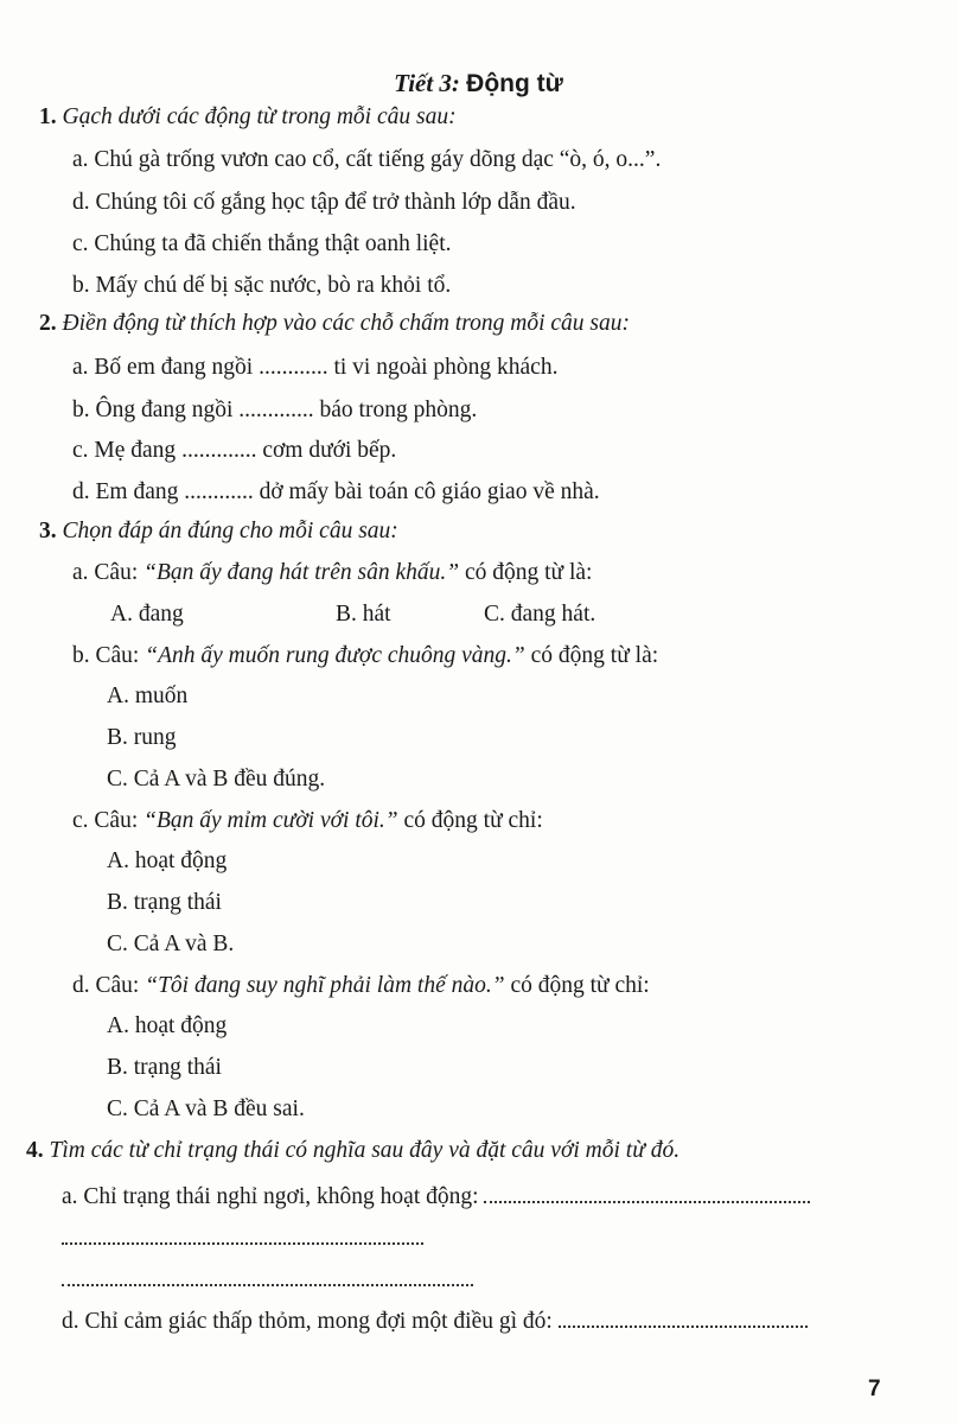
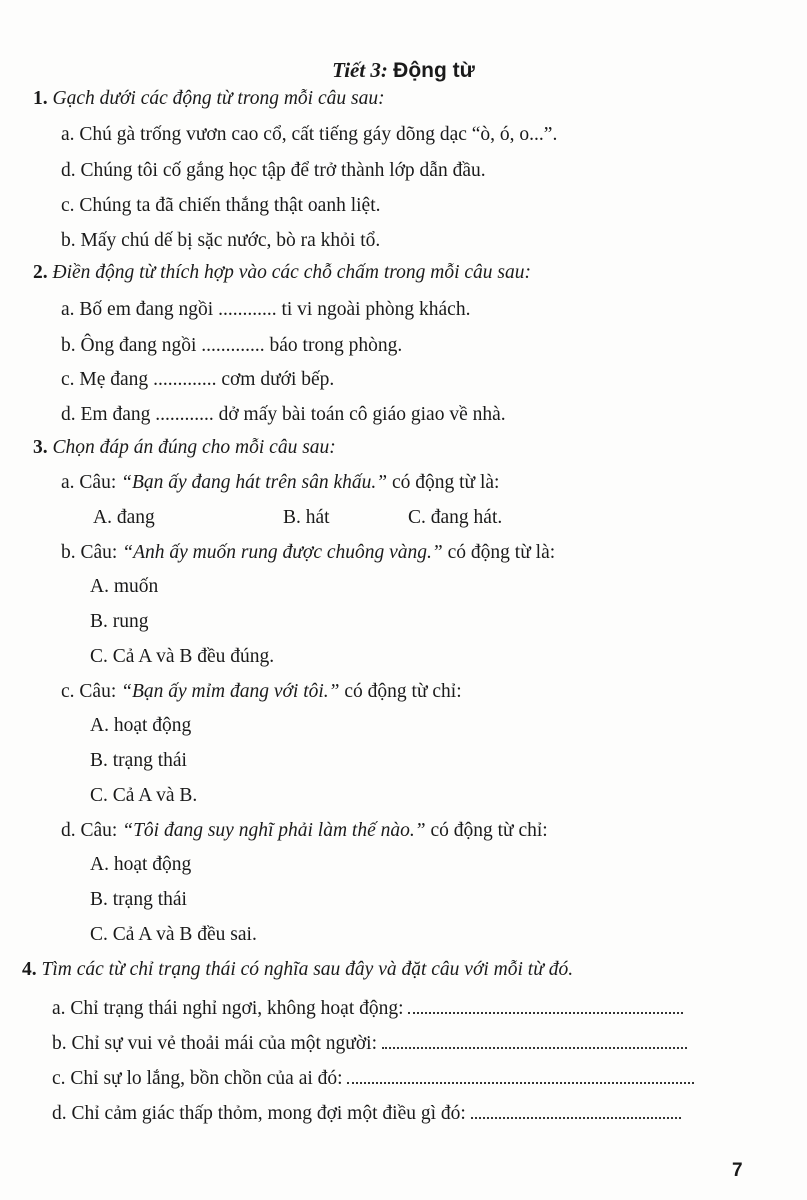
  Tiết 3: Động từ
  1. Gạch dưới các động từ trong mỗi câu sau:
  a. Chú gà trống vươn cao cổ, cất tiếng gáy dõng dạc “ò, ó, o...”.
  d. Chúng tôi cố gắng học tập để trở thành lớp dẫn đầu.
  c. Chúng ta đã chiến thắng thật oanh liệt.
  b. Mấy chú dế bị sặc nước, bò ra khỏi tổ.
  2. Điền động từ thích hợp vào các chỗ chấm trong mỗi câu sau:
  a. Bố em đang ngồi ............ ti vi ngoài phòng khách.
  b. Ông đang ngồi ............. báo trong phòng.
  c. Mẹ đang ............. cơm dưới bếp.
  d. Em đang ............ dở mấy bài toán cô giáo giao về nhà.
  3. Chọn đáp án đúng cho mỗi câu sau:
  a. Câu: “Bạn ấy đang hát trên sân khấu.” có động từ là:
  A. đang
  B. hát
  C. đang hát.
  b. Câu: “Anh ấy muốn rung được chuông vàng.” có động từ là:
  A. muốn
  B. rung
  C. Cả A và B đều đúng.
- c. Câu: “Bạn ấy mỉm cười với tôi.” có động từ chỉ:
+ c. Câu: “Bạn ấy mỉm đang với tôi.” có động từ chỉ:
  A. hoạt động
  B. trạng thái
  C. Cả A và B.
  d. Câu: “Tôi đang suy nghĩ phải làm thế nào.” có động từ chỉ:
  A. hoạt động
  B. trạng thái
  C. Cả A và B đều sai.
  4. Tìm các từ chỉ trạng thái có nghĩa sau đây và đặt câu với mỗi từ đó.
  a. Chỉ trạng thái nghỉ ngơi, không hoạt động:
+ b. Chỉ sự vui vẻ thoải mái của một người:
+ c. Chỉ sự lo lắng, bồn chồn của ai đó:
  d. Chỉ cảm giác thấp thỏm, mong đợi một điều gì đó:
  7
